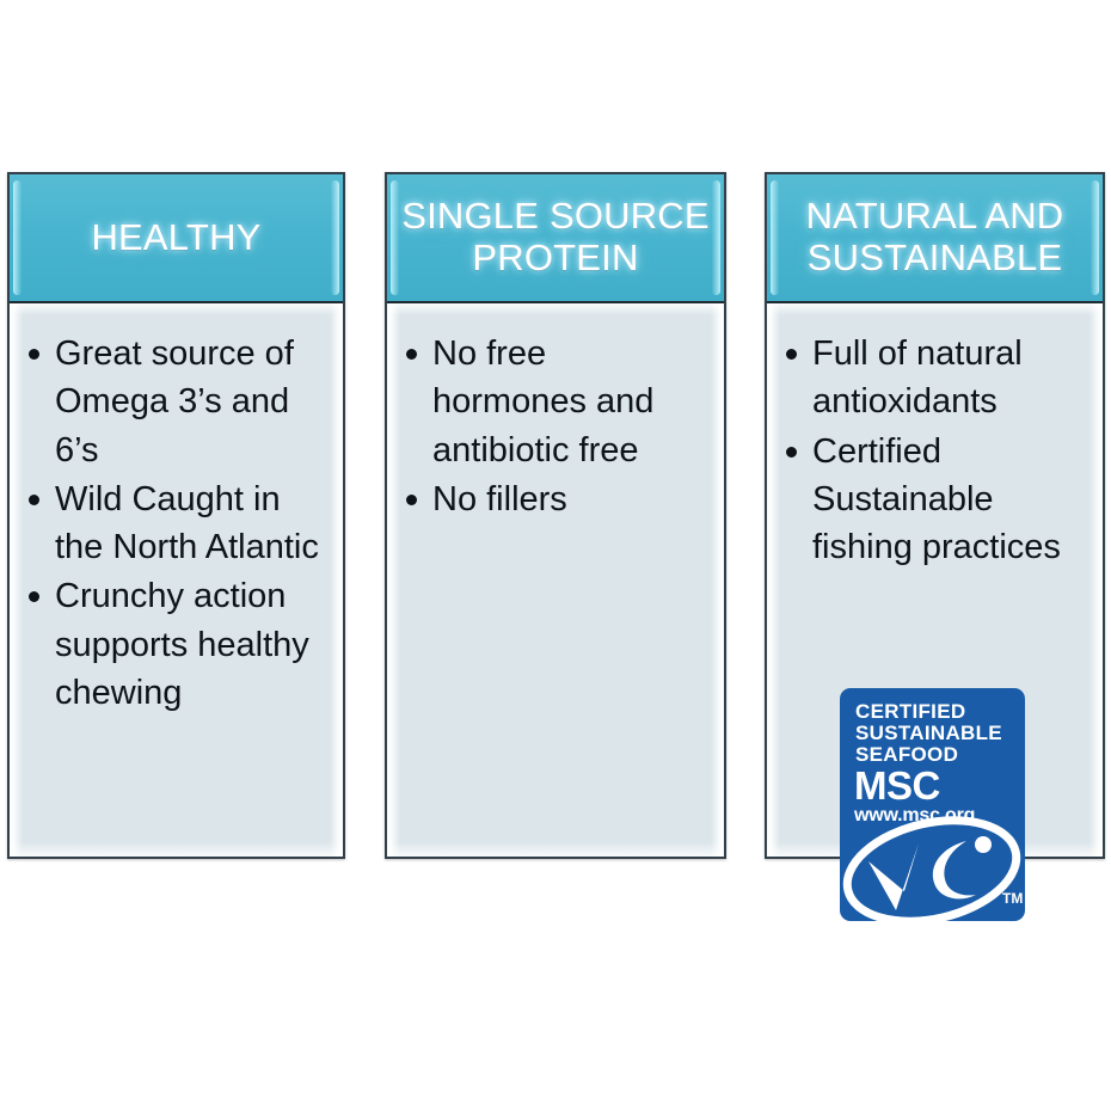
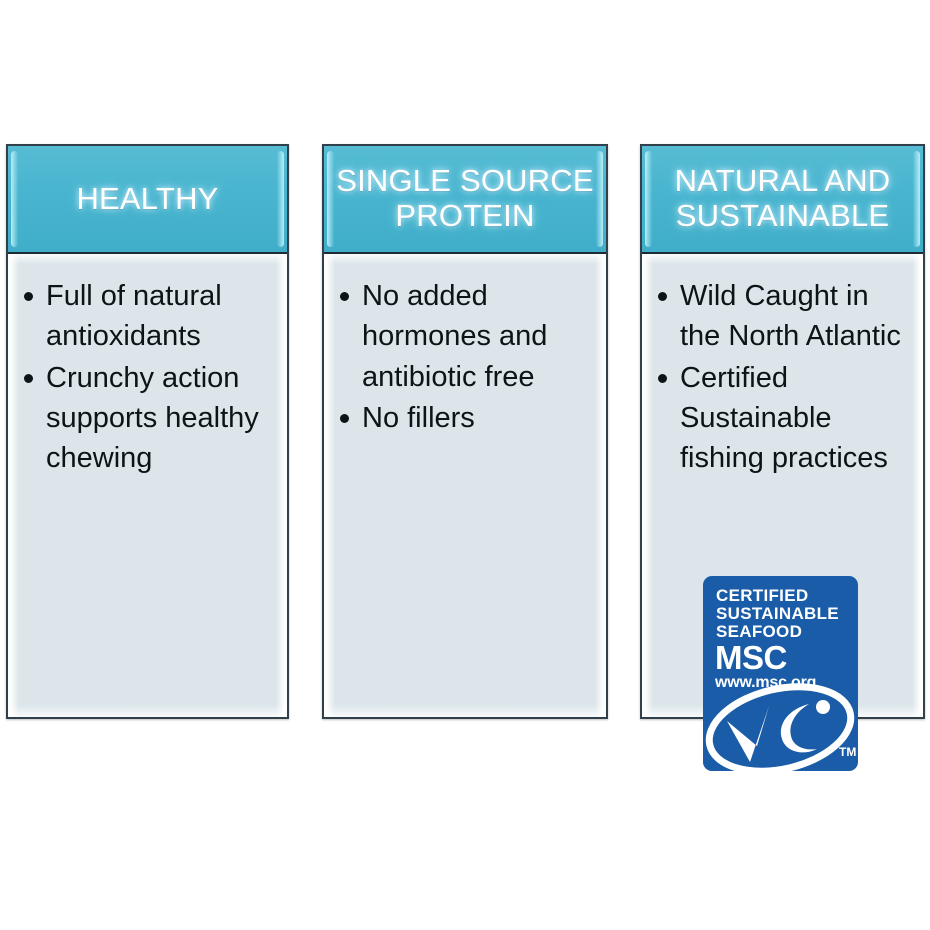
  HEALTHY
- Great source of Omega 3’s and 6’s
- Wild Caught in the North Atlantic
+ Full of natural antioxidants
  Crunchy action supports healthy chewing
  SINGLE SOURCE PROTEIN
- No free hormones and antibiotic free
+ No added hormones and antibiotic free
  No fillers
  NATURAL AND SUSTAINABLE
- Full of natural antioxidants
+ Wild Caught in the North Atlantic
  Certified Sustainable fishing practices
  CERTIFIED
  SUSTAINABLE
  SEAFOOD
  MSC
  www.msc.org
  TM
